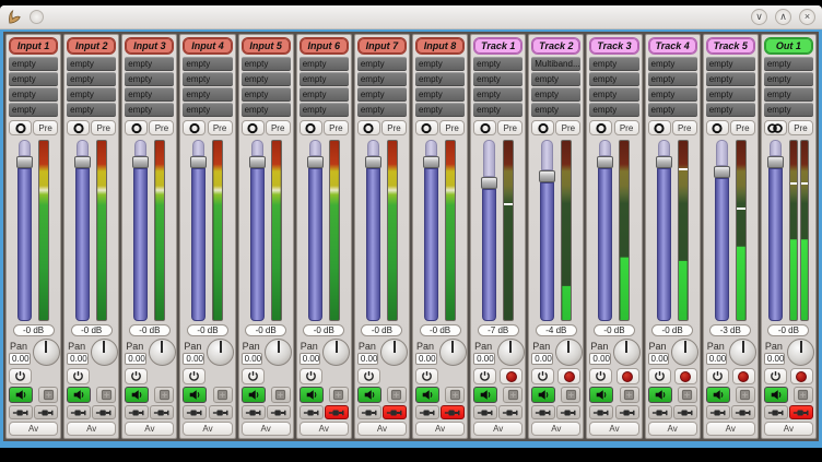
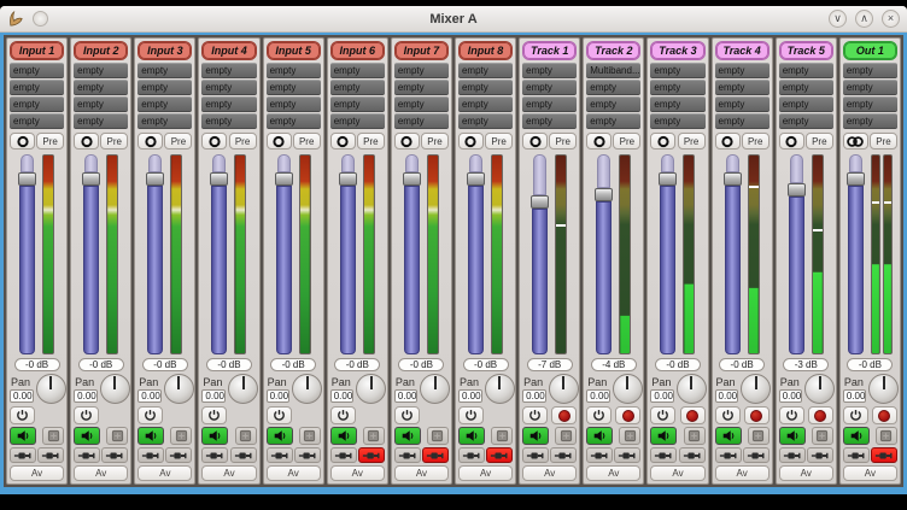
+ Mixer A
  ∨
  ∧
  ×
  Input 1
  empty
  empty
  empty
  empty
  Pre
  -0 dB
  Pan
  0.00
  Av
  Input 2
  empty
  empty
  empty
  empty
  Pre
  -0 dB
  Pan
  0.00
  Av
  Input 3
  empty
  empty
  empty
  empty
  Pre
  -0 dB
  Pan
  0.00
  Av
  Input 4
  empty
  empty
  empty
  empty
  Pre
  -0 dB
  Pan
  0.00
  Av
  Input 5
  empty
  empty
  empty
  empty
  Pre
  -0 dB
  Pan
  0.00
  Av
  Input 6
  empty
  empty
  empty
  empty
  Pre
  -0 dB
  Pan
  0.00
  Av
  Input 7
  empty
  empty
  empty
  empty
  Pre
  -0 dB
  Pan
  0.00
  Av
  Input 8
  empty
  empty
  empty
  empty
  Pre
  -0 dB
  Pan
  0.00
  Av
  Track 1
  empty
  empty
  empty
  empty
  Pre
  -7 dB
  Pan
  0.00
  Av
  Track 2
  Multiband...
  empty
  empty
  empty
  Pre
  -4 dB
  Pan
  0.00
  Av
  Track 3
  empty
  empty
  empty
  empty
  Pre
  -0 dB
  Pan
  0.00
  Av
  Track 4
  empty
  empty
  empty
  empty
  Pre
  -0 dB
  Pan
  0.00
  Av
  Track 5
  empty
  empty
  empty
  empty
  Pre
  -3 dB
  Pan
  0.00
  Av
  Out 1
  empty
  empty
  empty
  empty
  Pre
  -0 dB
  Pan
  0.00
  Av
